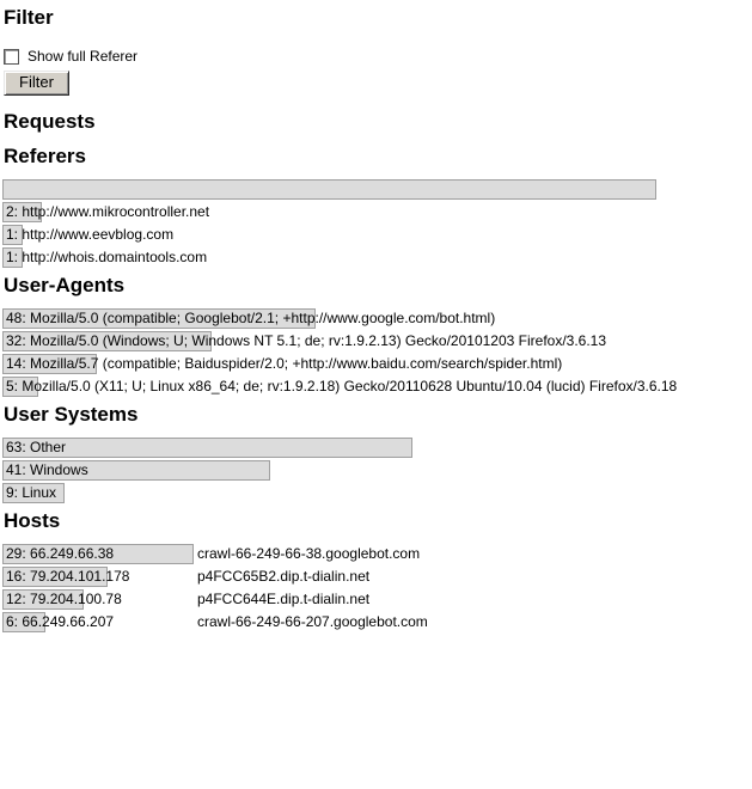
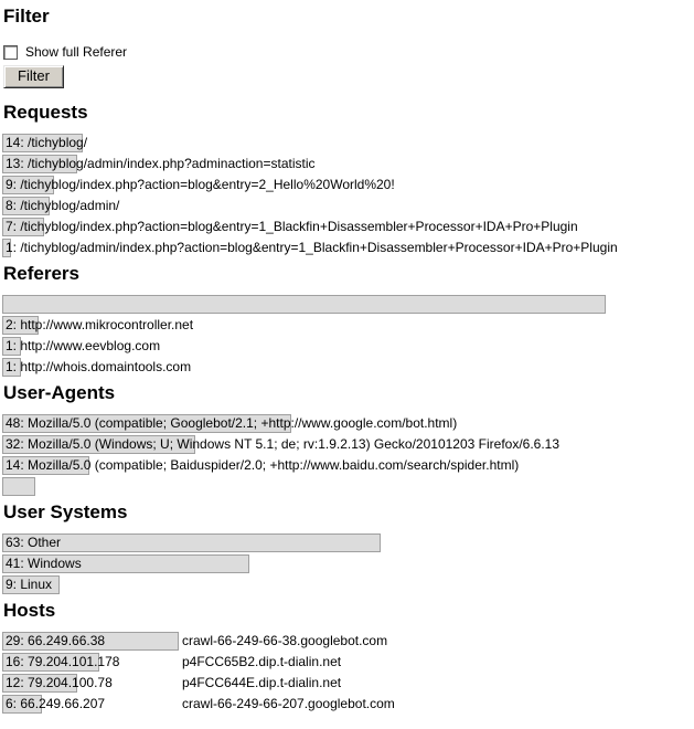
  Filter
  Show full Referer
  Filter
  Requests
+ 14: /tichyblog/
+ 13: /tichyblog/admin/index.php?adminaction=statistic
+ 9: /tichyblog/index.php?action=blog&entry=2_Hello%20World%20!
+ 8: /tichyblog/admin/
+ 7: /tichyblog/index.php?action=blog&entry=1_Blackfin+Disassembler+Processor+IDA+Pro+Plugin
+ 1: /tichyblog/admin/index.php?action=blog&entry=1_Blackfin+Disassembler+Processor+IDA+Pro+Plugin
  Referers
  2: http://www.mikrocontroller.net
  1: http://www.eevblog.com
  1: http://whois.domaintools.com
  User-Agents
  48: Mozilla/5.0 (compatible; Googlebot/2.1; +http://www.google.com/bot.html)
- 32: Mozilla/5.0 (Windows; U; Windows NT 5.1; de; rv:1.9.2.13) Gecko/20101203 Firefox/3.6.13
+ 32: Mozilla/5.0 (Windows; U; Windows NT 5.1; de; rv:1.9.2.13) Gecko/20101203 Firefox/6.6.13
- 14: Mozilla/5.7 (compatible; Baiduspider/2.0; +http://www.baidu.com/search/spider.html)
+ 14: Mozilla/5.0 (compatible; Baiduspider/2.0; +http://www.baidu.com/search/spider.html)
- 5: Mozilla/5.0 (X11; U; Linux x86_64; de; rv:1.9.2.18) Gecko/20110628 Ubuntu/10.04 (lucid) Firefox/3.6.18
  User Systems
  63: Other
  41: Windows
  9: Linux
  Hosts
  29: 66.249.66.38
  crawl-66-249-66-38.googlebot.com
  16: 79.204.101.178
  p4FCC65B2.dip.t-dialin.net
  12: 79.204.100.78
  p4FCC644E.dip.t-dialin.net
  6: 66.249.66.207
  crawl-66-249-66-207.googlebot.com
